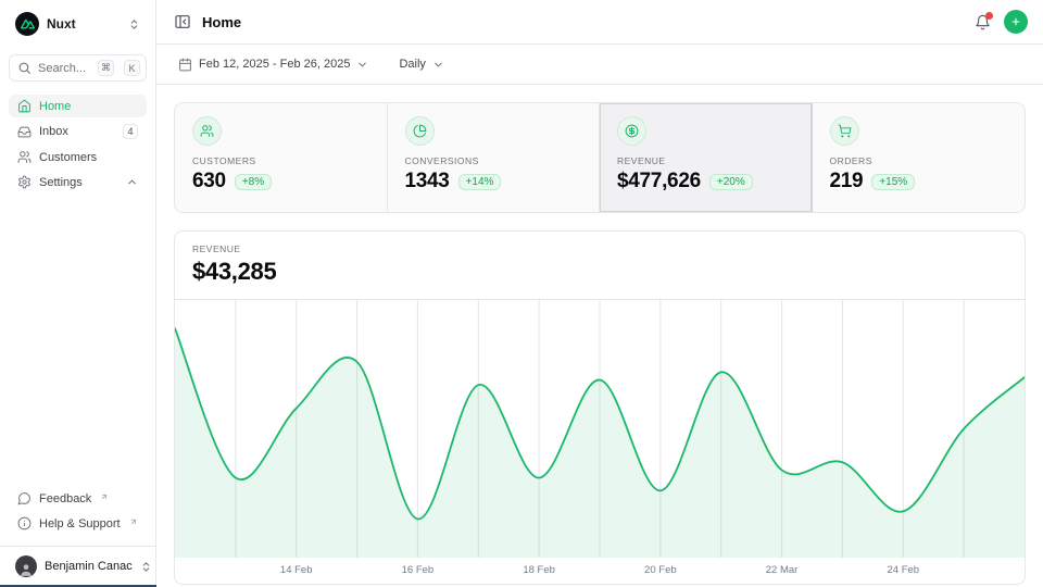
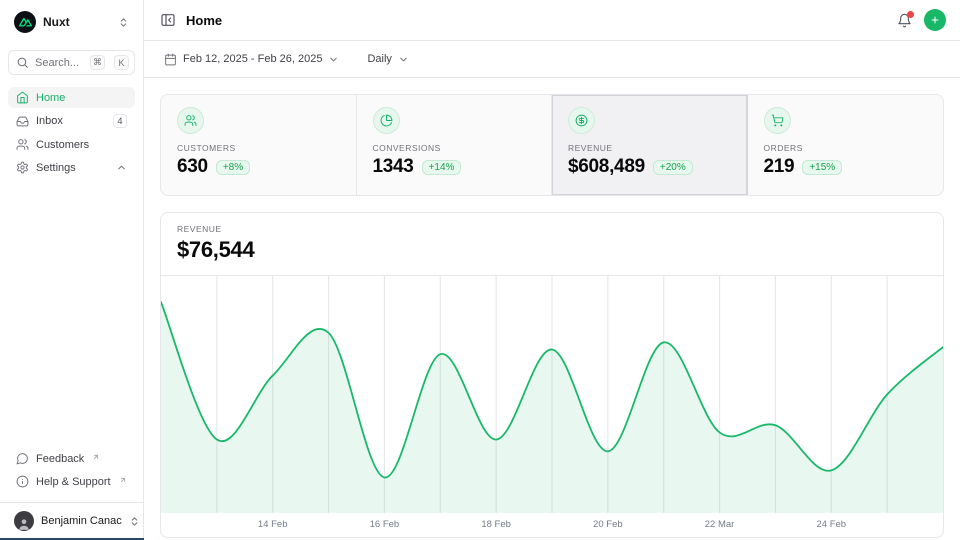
  Nuxt
  Search...
  ⌘
  K
  Home
  Inbox
  4
  Customers
  Settings
  Feedback
  Help & Support
  Benjamin Canac
  Home
  Feb 12, 2025 - Feb 26, 2025
  Daily
  CUSTOMERS
  630
  +8%
  CONVERSIONS
  1343
  +14%
  REVENUE
- $477,626
+ $608,489
  +20%
  ORDERS
  219
  +15%
  REVENUE
- $43,285
+ $76,544
  14 Feb
  16 Feb
  18 Feb
  20 Feb
  22 Mar
  24 Feb
